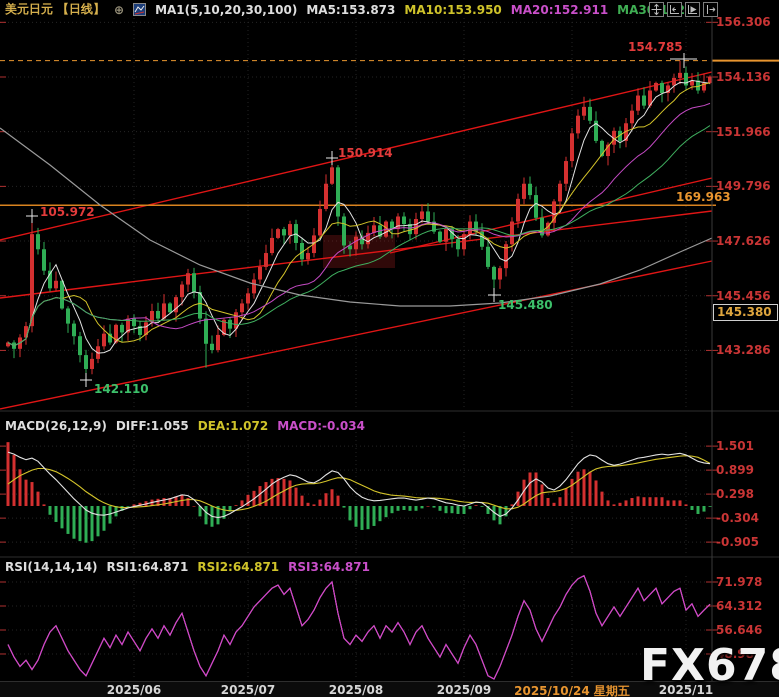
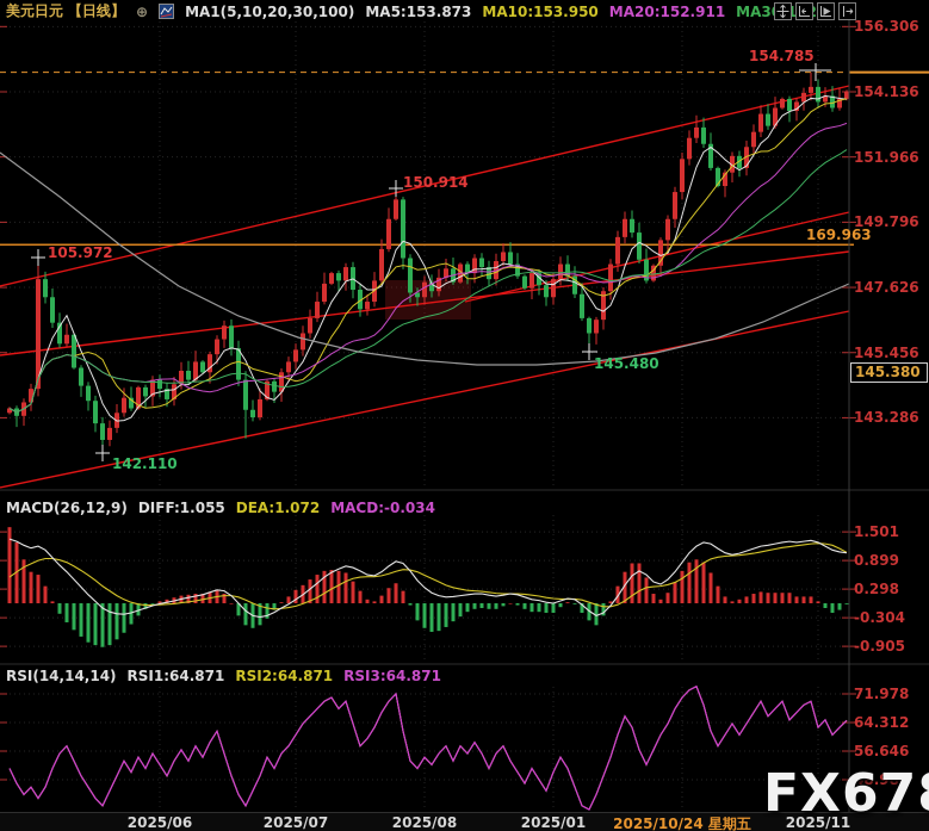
  美元日元
  【日线】
  ⊕
  MA1(5,10,20,30,100)
  MA5:153.873
  MA10:153.950
  MA20:152.911
  MACD(26,12,9)
  DIFF:1.055
  DEA:1.072
  MACD:-0.034
  RSI(14,14,14)
  RSI1:64.871
  RSI2:64.871
  RSI3:64.871
  2025/06
  2025/07
  2025/08
- 2025/09
+ 2025/01
  2025/10/24 星期五
  2025/11
  156.306
  154.136
  151.966
  149.796
  147.626
  145.456
  143.286
  1.501
  0.899
  0.298
  -0.304
  -0.905
  71.978
  64.312
  56.646
  48.980
  154.785
  150.914
  105.972
  169.963
  145.480
  142.110
  145.380
  FX67
